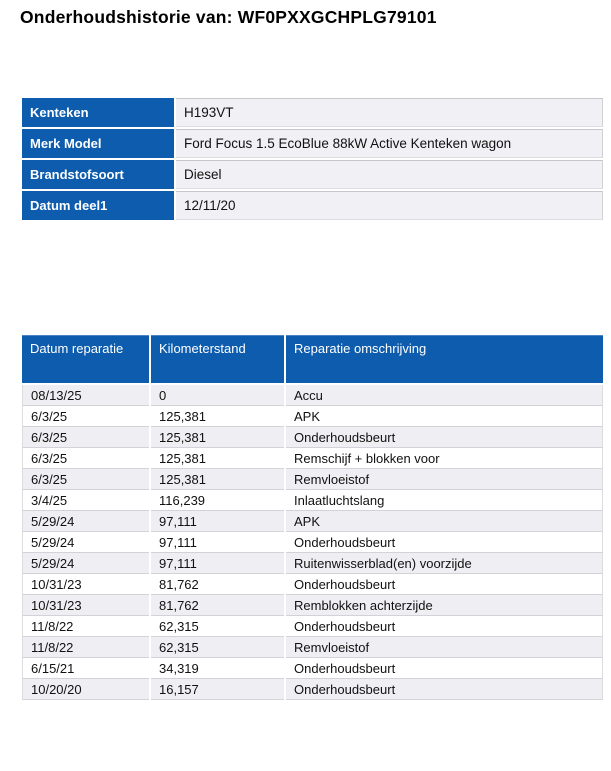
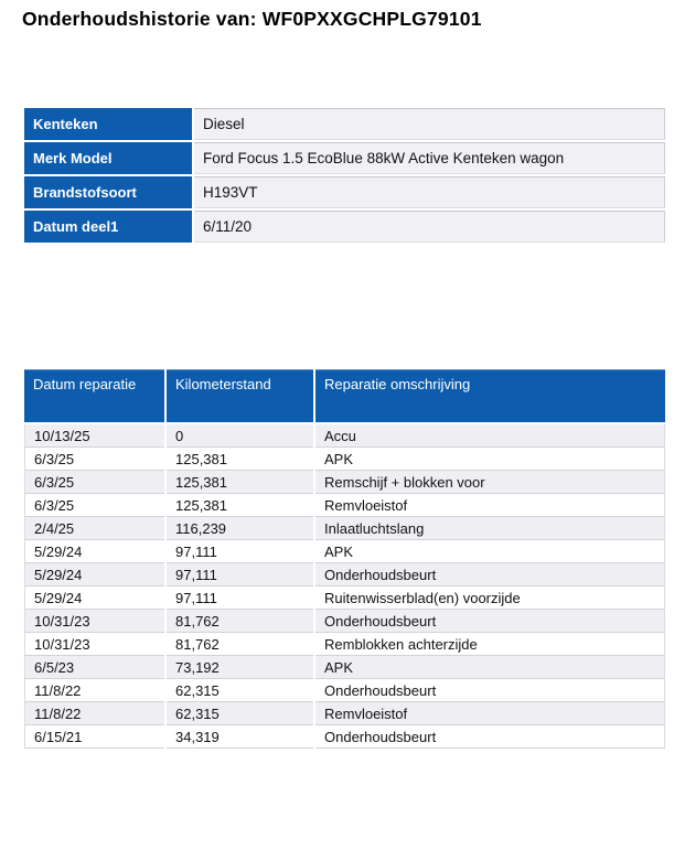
  Onderhoudshistorie van: WF0PXXGCHPLG79101
- Kenteken	H193VT
+ Kenteken	Diesel
  Merk Model	Ford Focus 1.5 EcoBlue 88kW Active Kenteken wagon
- Brandstofsoort	Diesel
+ Brandstofsoort	H193VT
- Datum deel1	12/11/20
+ Datum deel1	6/11/20
  Datum reparatie	Kilometerstand	Reparatie omschrijving
- 08/13/25	0	Accu
+ 10/13/25	0	Accu
  6/3/25	125,381	APK
- 6/3/25	125,381	Onderhoudsbeurt
  6/3/25	125,381	Remschijf + blokken voor
  6/3/25	125,381	Remvloeistof
- 3/4/25	116,239	Inlaatluchtslang
+ 2/4/25	116,239	Inlaatluchtslang
  5/29/24	97,111	APK
  5/29/24	97,111	Onderhoudsbeurt
  5/29/24	97,111	Ruitenwisserblad(en) voorzijde
  10/31/23	81,762	Onderhoudsbeurt
  10/31/23	81,762	Remblokken achterzijde
+ 6/5/23	73,192	APK
  11/8/22	62,315	Onderhoudsbeurt
  11/8/22	62,315	Remvloeistof
  6/15/21	34,319	Onderhoudsbeurt
- 10/20/20	16,157	Onderhoudsbeurt
